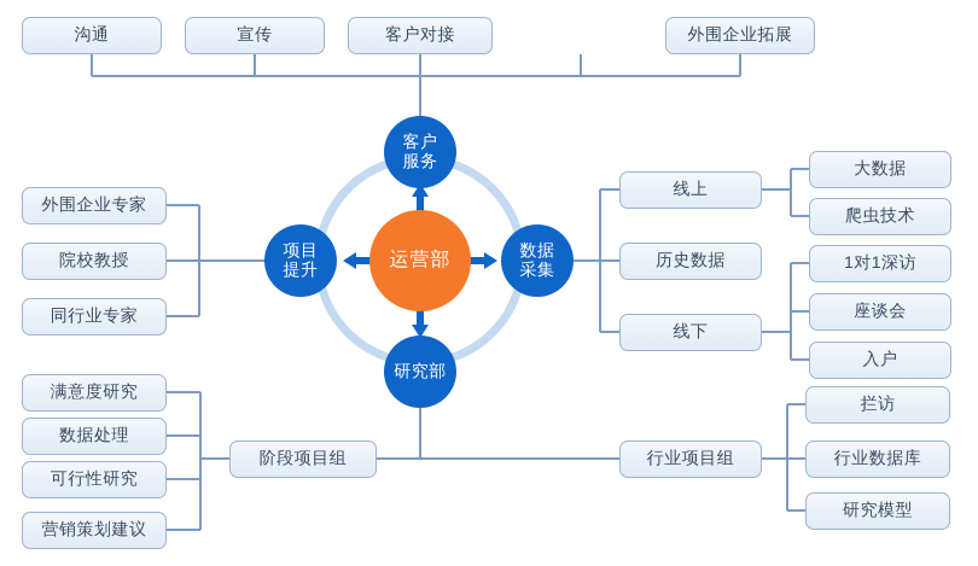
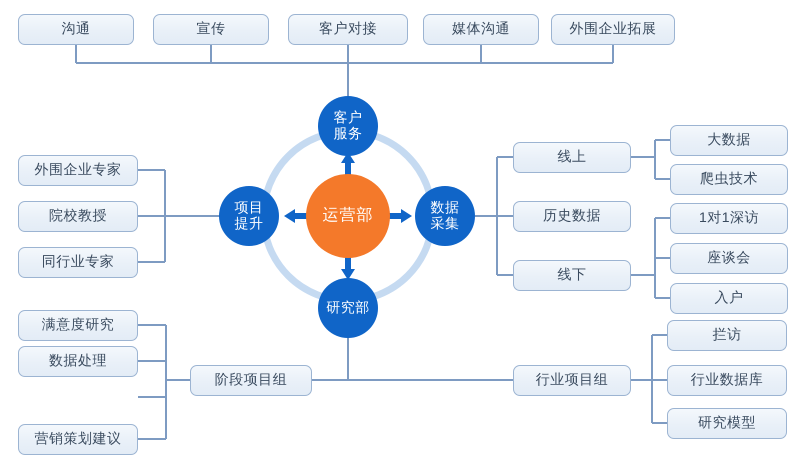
  运营部
  客户
  服务
  项目
  提升
  数据
  采集
  研究部
  沟通
  宣传
  客户对接
+ 媒体沟通
  外围企业拓展
  外围企业专家
  院校教授
  同行业专家
  线上
  历史数据
  线下
  大数据
  爬虫技术
  1对1深访
  座谈会
  入户
  满意度研究
  数据处理
- 可行性研究
  营销策划建议
  阶段项目组
  行业项目组
  拦访
  行业数据库
  研究模型
